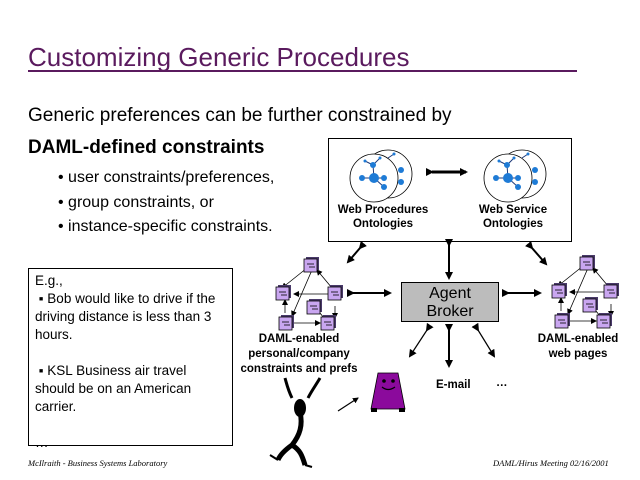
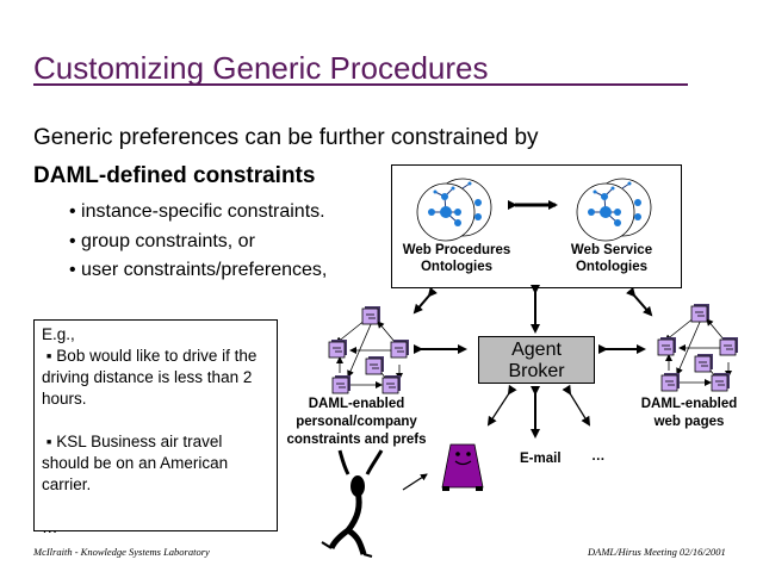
  Customizing Generic Procedures
  Generic preferences can be further constrained by
  DAML-defined constraints
- • user constraints/preferences,
+ • instance-specific constraints.
  • group constraints, or
- • instance-specific constraints.
+ • user constraints/preferences,
  E.g.,
- ▪ Bob would like to drive if the driving distance is less than 3 hours.
+ ▪ Bob would like to drive if the driving distance is less than 2 hours.
  ▪ KSL Business air travel should be on an American carrier.
  …
  Web Procedures
  Ontologies
  Web Service
  Ontologies
  Agent
  Broker
  DAML-enabled
  personal/company
  constraints and prefs
  DAML-enabled
  web pages
  E-mail
  …
- McIlraith - Business Systems Laboratory
+ McIlraith - Knowledge Systems Laboratory
  DAML/Hirus Meeting 02/16/2001
